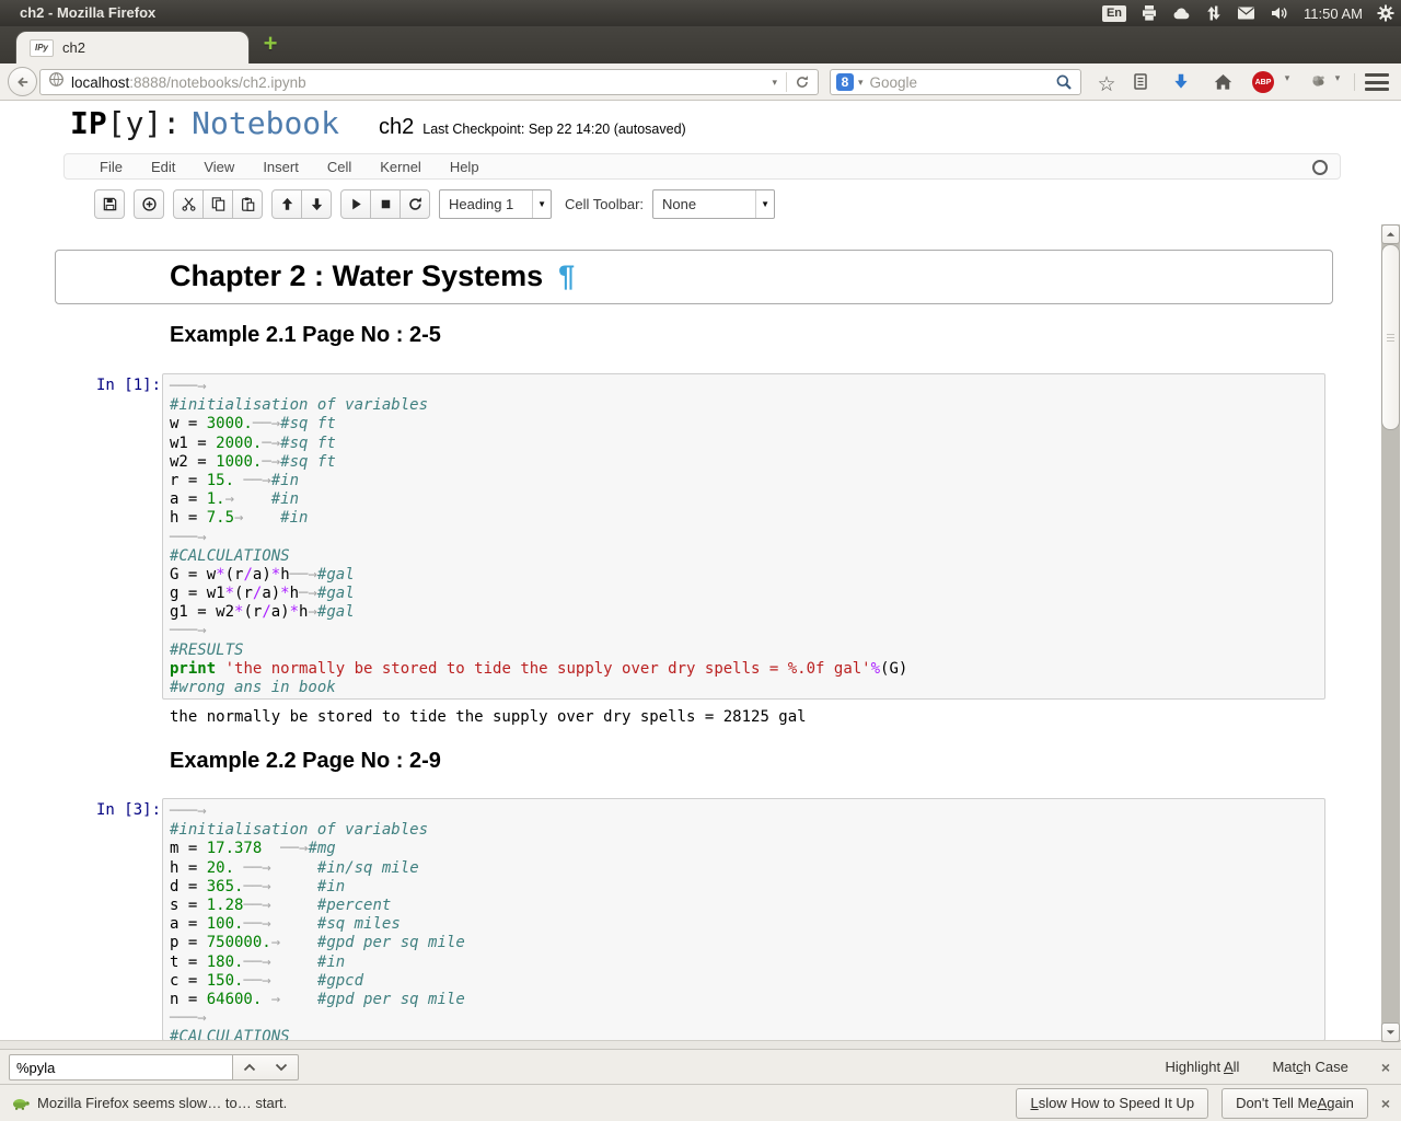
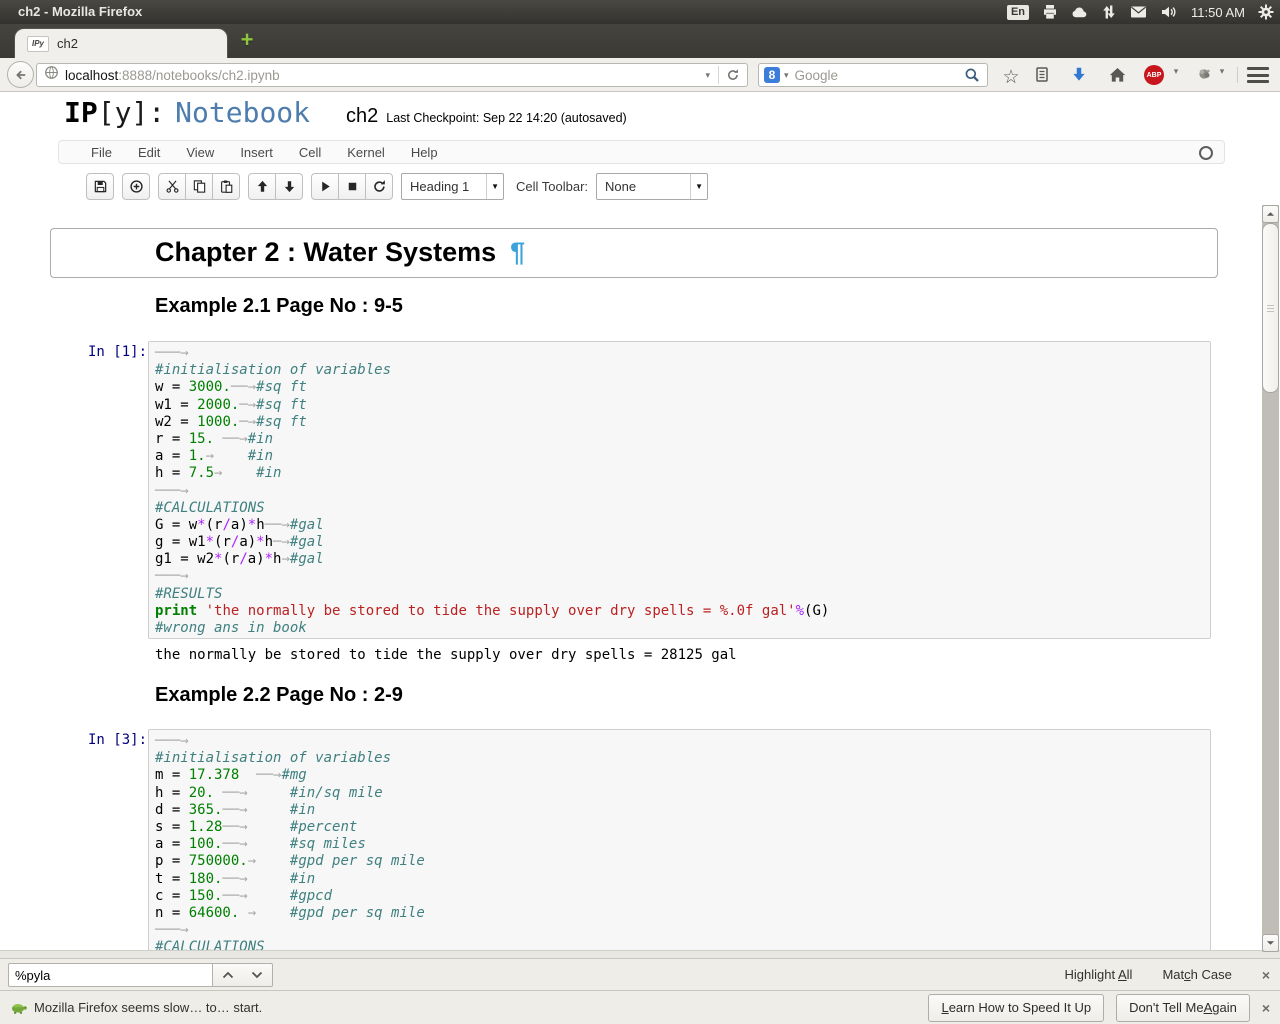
  ch2 - Mozilla Firefox
  En
  11:50 AM
  IPy
  ch2
  +
  localhost
  :8888/notebooks/ch2.ipynb
  ▾
  8
  ▾
  Google
  ☆
  ▾
  ▾
  IP[y]: Notebook
  ch2
  Last Checkpoint: Sep 22 14:20 (autosaved)
  File
  Edit
  View
  Insert
  Cell
  Kernel
  Help
  Heading 1
  ▼
  Cell Toolbar:
  None
  ▼
  Chapter 2 : Water Systems ¶
- Example 2.1 Page No : 2-5
+ Example 2.1 Page No : 9-5
  In [1]:
  ───→
  #initialisation of variables
  w = 3000.──→#sq ft
  w1 = 2000.─→#sq ft
  w2 = 1000.─→#sq ft
  r = 15. ──→#in
  a = 1.→ #in
  h = 7.5→ #in
  ───→
  #CALCULATIONS
  G = w*(r/a)*h──→#gal
  g = w1*(r/a)*h─→#gal
  g1 = w2*(r/a)*h→#gal
  ───→
  #RESULTS
  print 'the normally be stored to tide the supply over dry spells = %.0f gal'%(G)
  #wrong ans in book
  the normally be stored to tide the supply over dry spells = 28125 gal
  Example 2.2 Page No : 2-9
  In [3]:
  ───→
  #initialisation of variables
  m = 17.378 ──→#mg
  h = 20. ──→ #in/sq mile
  d = 365.──→ #in
  s = 1.28──→ #percent
  a = 100.──→ #sq miles
  p = 750000.→ #gpd per sq mile
  t = 180.──→ #in
  c = 150.──→ #gpcd
  n = 64600. → #gpd per sq mile
  ───→
  #CALCULATIONS
  %pyla
  Highlight All
  Match Case
  ×
  Mozilla Firefox seems slow… to… start.
  L
- slow How to Speed It Up
+ earn How to Speed It Up
  Don't Tell Me
  A
  gain
  ×
